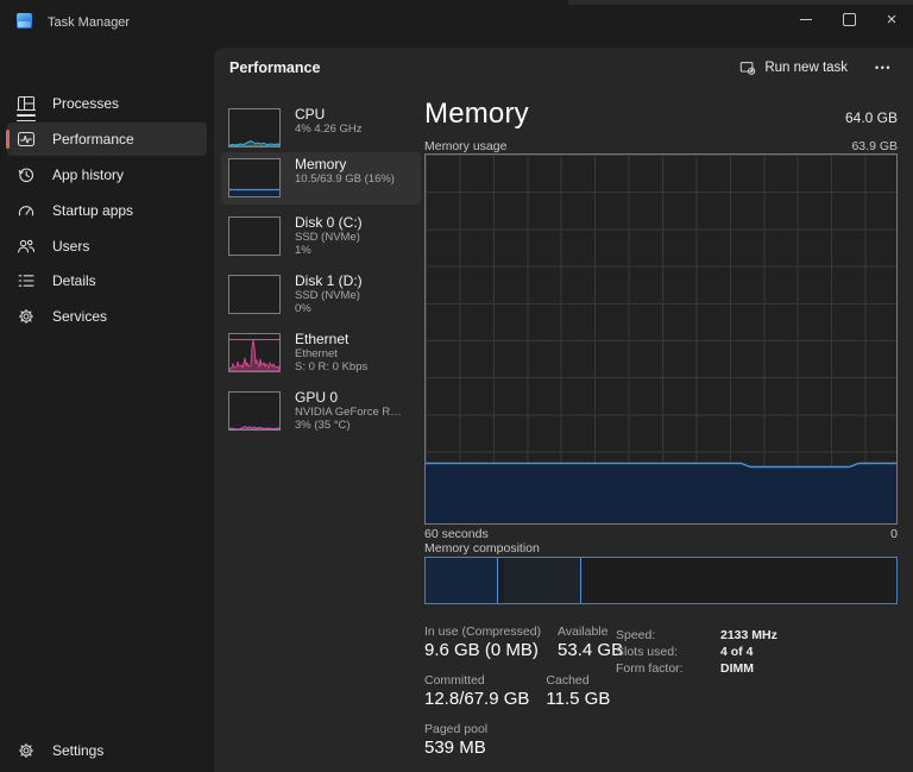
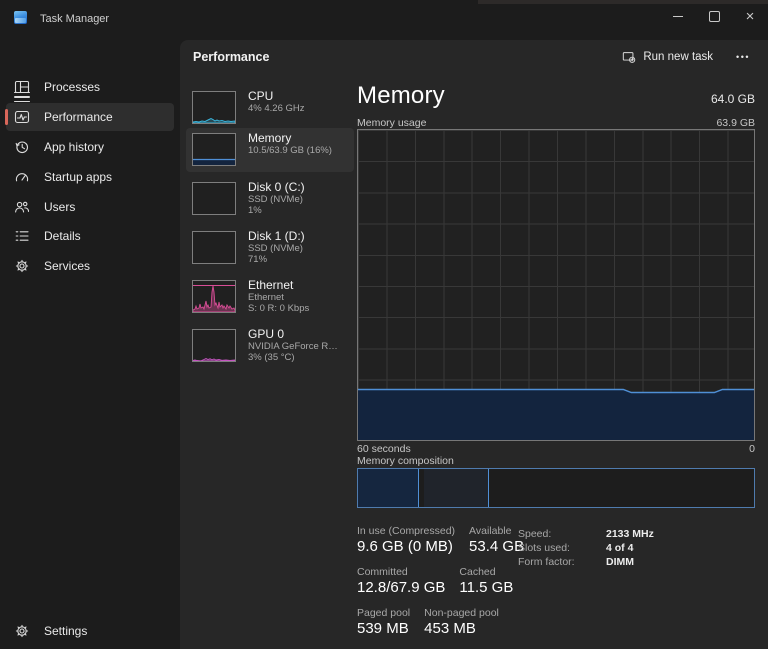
  Task Manager
  ×
  Processes
  Performance
  App history
  Startup apps
  Users
  Details
  Services
  Settings
  Performance
  Run new task
  •••
  CPU
  4% 4.26 GHz
  Memory
  10.5/63.9 GB (16%)
  Disk 0 (C:)
  SSD (NVMe)
  1%
  Disk 1 (D:)
  SSD (NVMe)
- 0%
+ 71%
  Ethernet
  Ethernet
  S: 0 R: 0 Kbps
  GPU 0
  NVIDIA GeForce R…
  3% (35 °C)
  Memory
  64.0 GB
  Memory usage
  63.9 GB
  60 seconds
  0
  Memory composition
  In use (Compressed)
  9.6 GB (0 MB)
  Available
  53.4 GB
  Committed
  12.8/67.9 GB
  Cached
  11.5 GB
  Paged pool
  539 MB
+ Non-paged pool
+ 453 MB
  Speed:
  2133 MHz
  Slots used:
  4 of 4
  Form factor:
  DIMM
